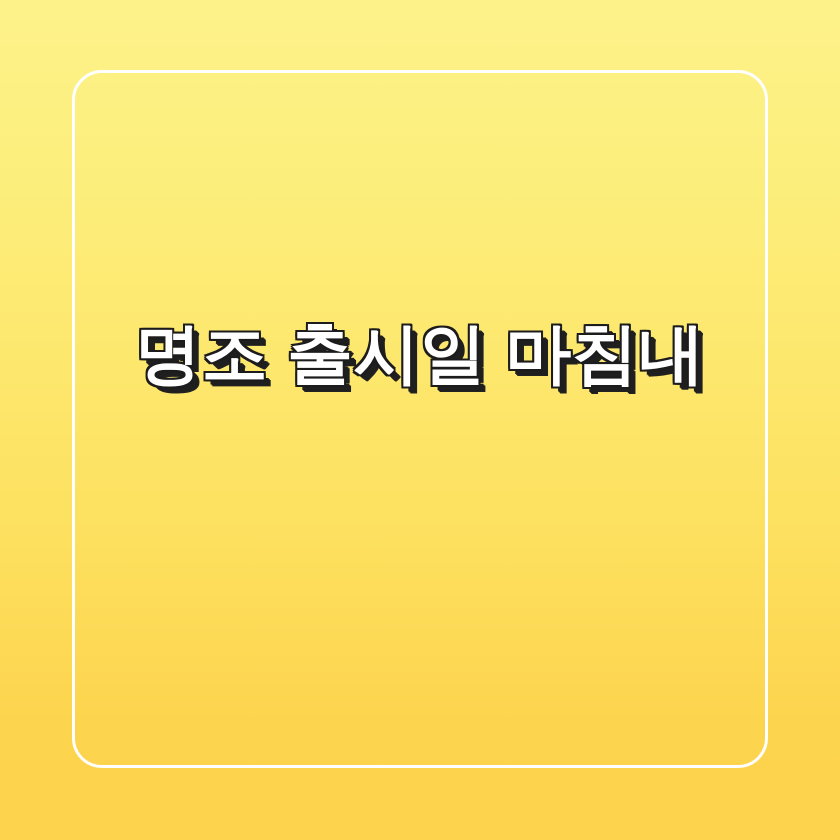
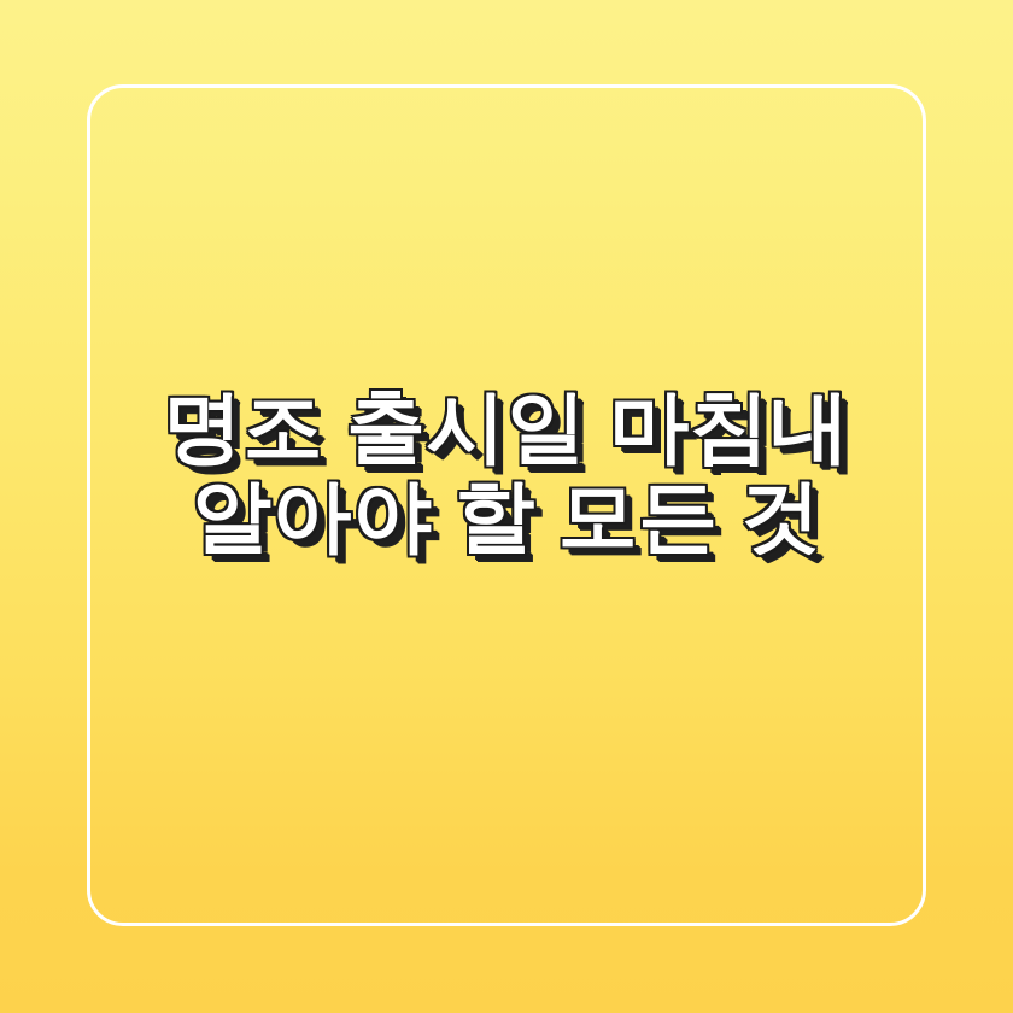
  명조 출시일 마침내
+ 알아야 할 모든 것
